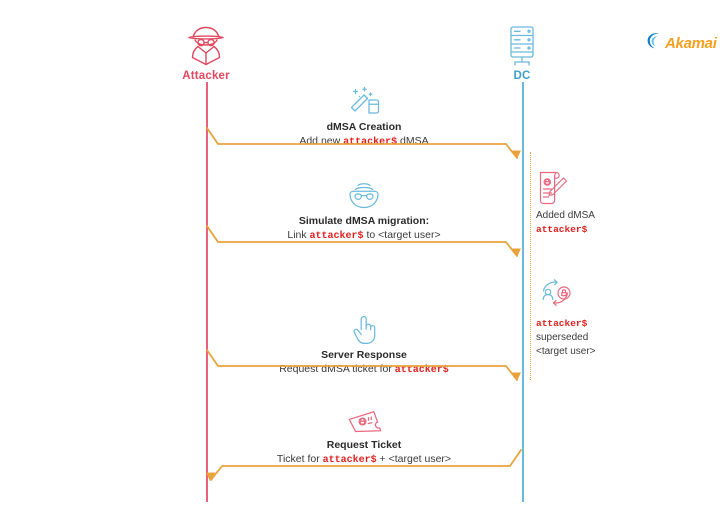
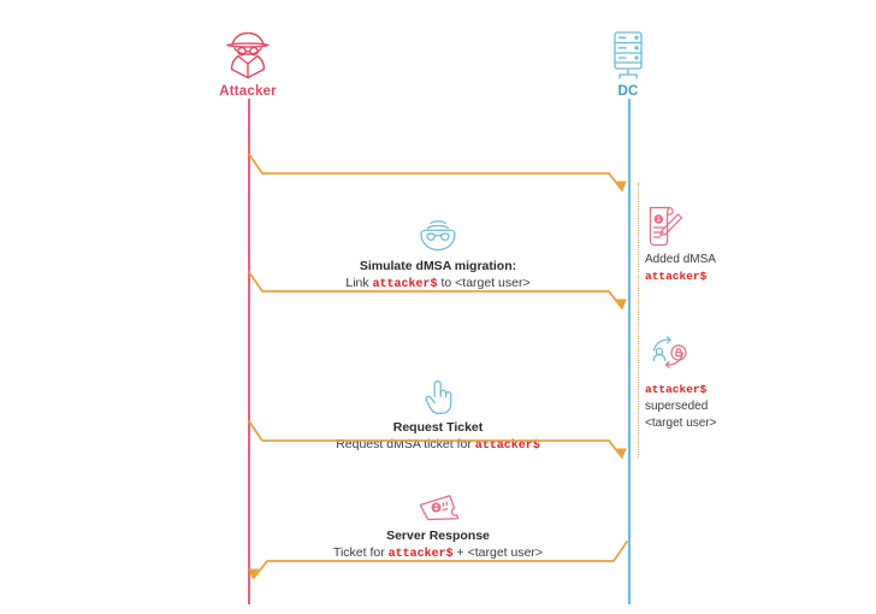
  Attacker
  DC
- Akamai
- dMSA Creation
- Add new attacker$ dMSA
  Simulate dMSA migration:
  Link attacker$ to <target user>
- Server Response
+ Request Ticket
  Request dMSA ticket for attacker$
- Request Ticket
+ Server Response
  Ticket for attacker$ + <target user>
  Added dMSA
  attacker$
  attacker$
  superseded
  <target user>
